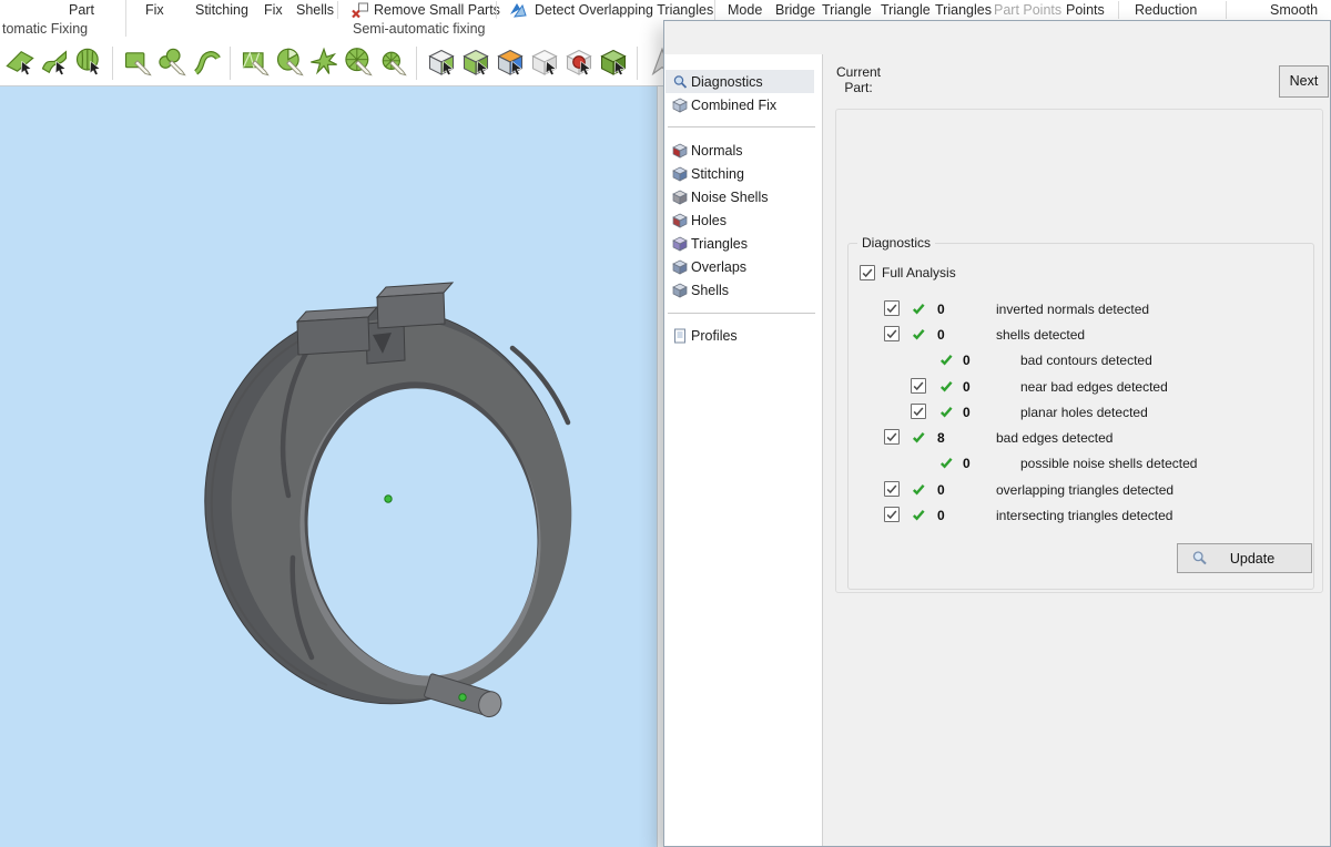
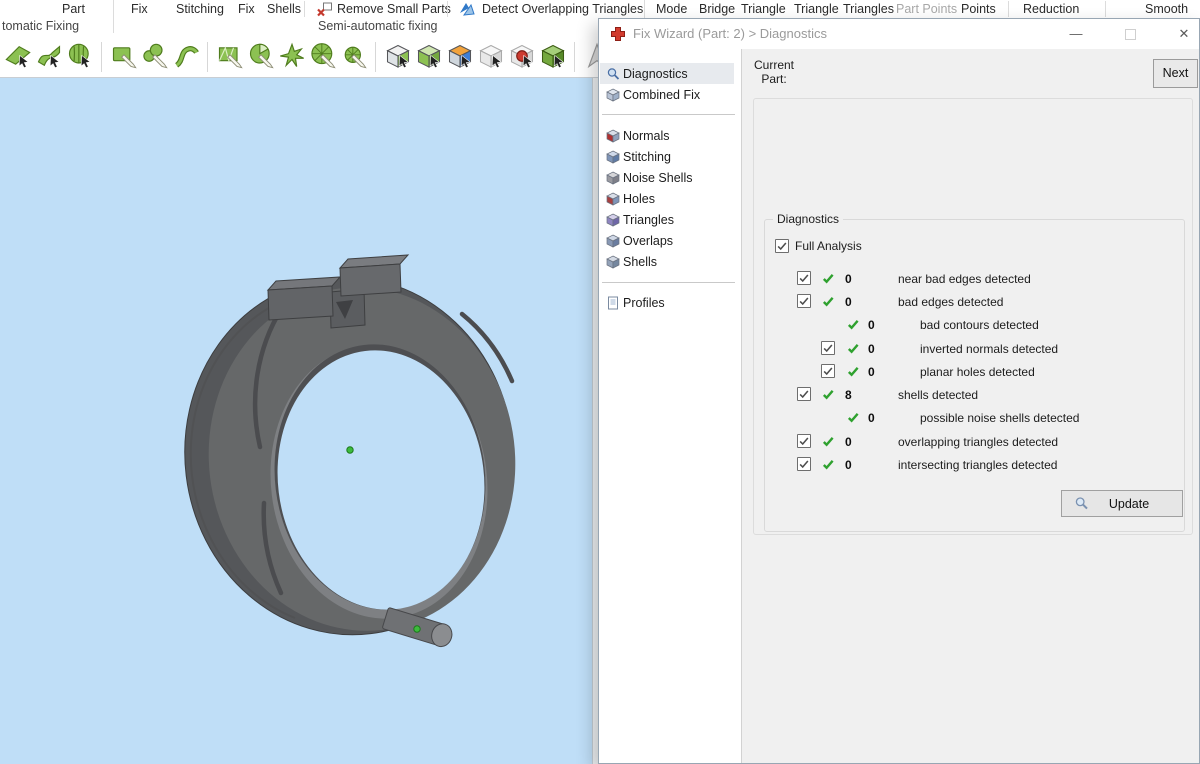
  Part
  Fix
  Stitching
  Fix
  Shells
  Remove Small Part
  Detect Overlapping Triangles
  Mode
  Bridge
  Triangle
  Triangle
  Triangles
  Part Points
  Points
  Reduction
  Smooth
  tomatic Fixing
  Semi-automatic fixing
+ Fix Wizard (Part: 2) > Diagnostics
+ —
+ ✕
  Diagnostics
  Combined Fix
  Normals
  Stitching
  Noise Shells
  Holes
  Triangles
  Overlaps
  Shells
  Profiles
  Current Part:
  Next
  Diagnostics
  Full Analysis
  0
- inverted normals detected
+ near bad edges detected
  0
- shells detected
+ bad edges detected
  0
  bad contours detected
  0
- near bad edges detected
+ inverted normals detected
  0
  planar holes detected
  8
- bad edges detected
+ shells detected
  0
  possible noise shells detected
  0
  overlapping triangles detected
  0
  intersecting triangles detected
  Update
